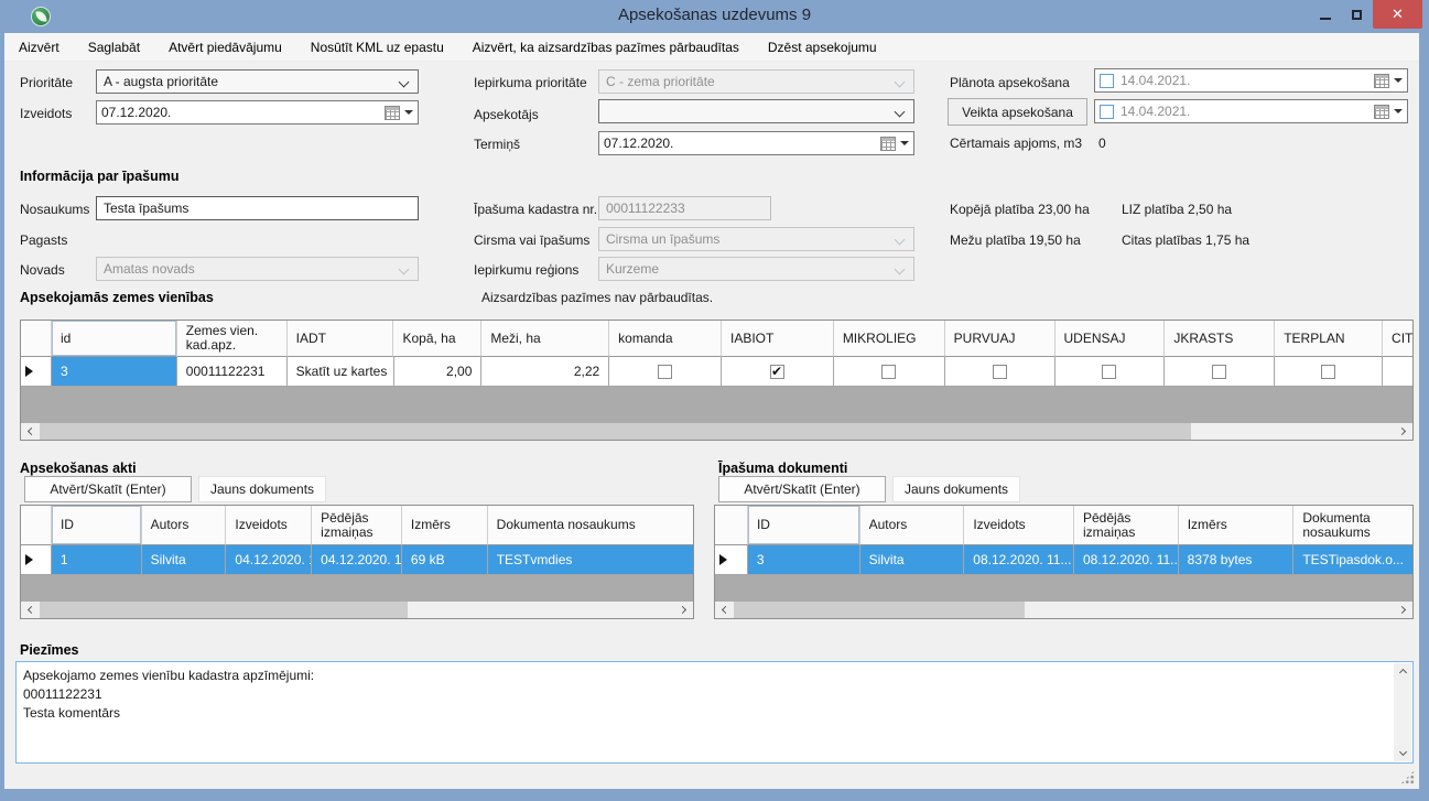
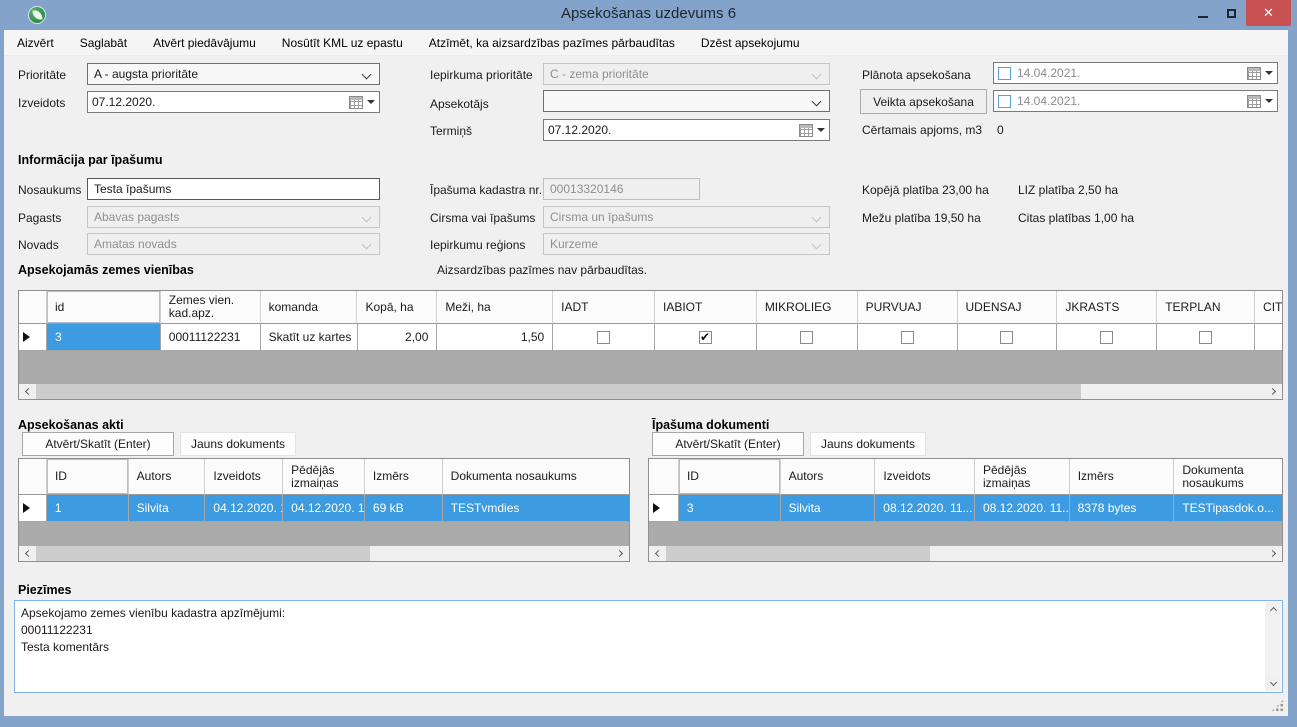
- Apsekošanas uzdevums 9
+ Apsekošanas uzdevums 6
  ✕
  Aizvērt
  Saglabāt
  Atvērt piedāvājumu
  Nosūtīt KML uz epastu
- Aizvērt, ka aizsardzības pazīmes pārbaudītas
+ Atzīmēt, ka aizsardzības pazīmes pārbaudītas
  Dzēst apsekojumu
  Prioritāte
  A - augsta prioritāte
  Izveidots
  07.12.2020.
  Iepirkuma prioritāte
  C - zema prioritāte
  Apsekotājs
  Termiņš
  07.12.2020.
  Plānota apsekošana
  14.04.2021.
  Veikta apsekošana
  14.04.2021.
  Cērtamais apjoms, m3
  0
  Informācija par īpašumu
  Nosaukums
  Testa īpašums
  Īpašuma kadastra nr.
- 00011122233
+ 00013320146
  Kopējā platība 23,00 ha
  LIZ platība 2,50 ha
  Pagasts
+ Abavas pagasts
  Cirsma vai īpašums
  Cirsma un īpašums
  Mežu platība 19,50 ha
- Citas platības 1,75 ha
+ Citas platības 1,00 ha
  Novads
  Amatas novads
  Iepirkumu reģions
  Kurzeme
  Apsekojamās zemes vienības
  Aizsardzības pazīmes nav pārbaudītas.
  id
  Zemes vien. kad.apz.
- IADT
+ komanda
  Kopā, ha
  Meži, ha
- komanda
+ IADT
  IABIOT
  MIKROLIEG
  PURVUAJ
  UDENSAJ
  JKRASTS
  TERPLAN
  CIT
  3
  00011122231
  Skatīt uz kartes
  2,00
- 2,22
+ 1,50
  Apsekošanas akti
  Atvērt/Skatīt (Enter)
  Jauns dokuments
  ID
  Autors
  Izveidots
  Pēdējās izmaiņas
  Izmērs
  Dokumenta nosaukums
  1
  Silvita
  04.12.2020. 1
  69 kB
  TESTvmdies
  Īpašuma dokumenti
  Atvērt/Skatīt (Enter)
  Jauns dokuments
  ID
  Autors
  Izveidots
  Pēdējās izmaiņas
  Izmērs
  Dokumenta nosaukums
  3
  Silvita
  08.12.2020. 11...
  08.12.2020. 11..
  8378 bytes
  TESTipasdok.o...
  Piezīmes
  Apsekojamo zemes vienību kadastra apzīmējumi:
  00011122231
  Testa komentārs
